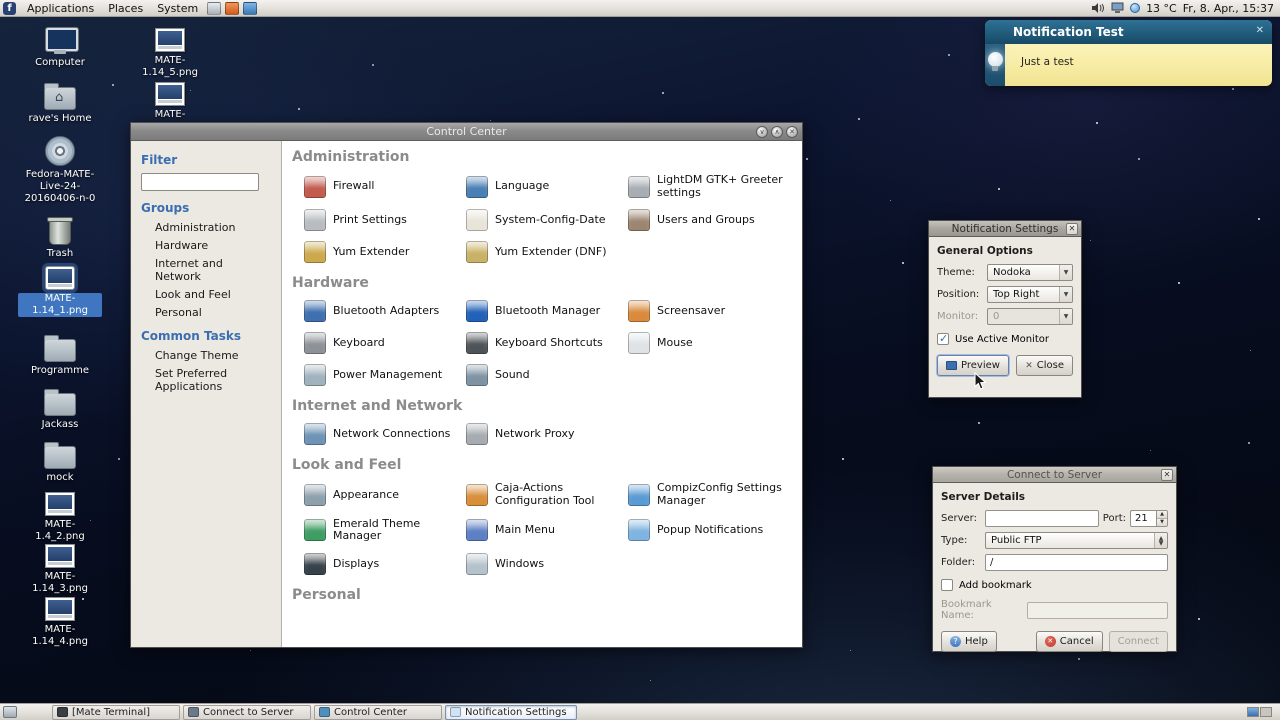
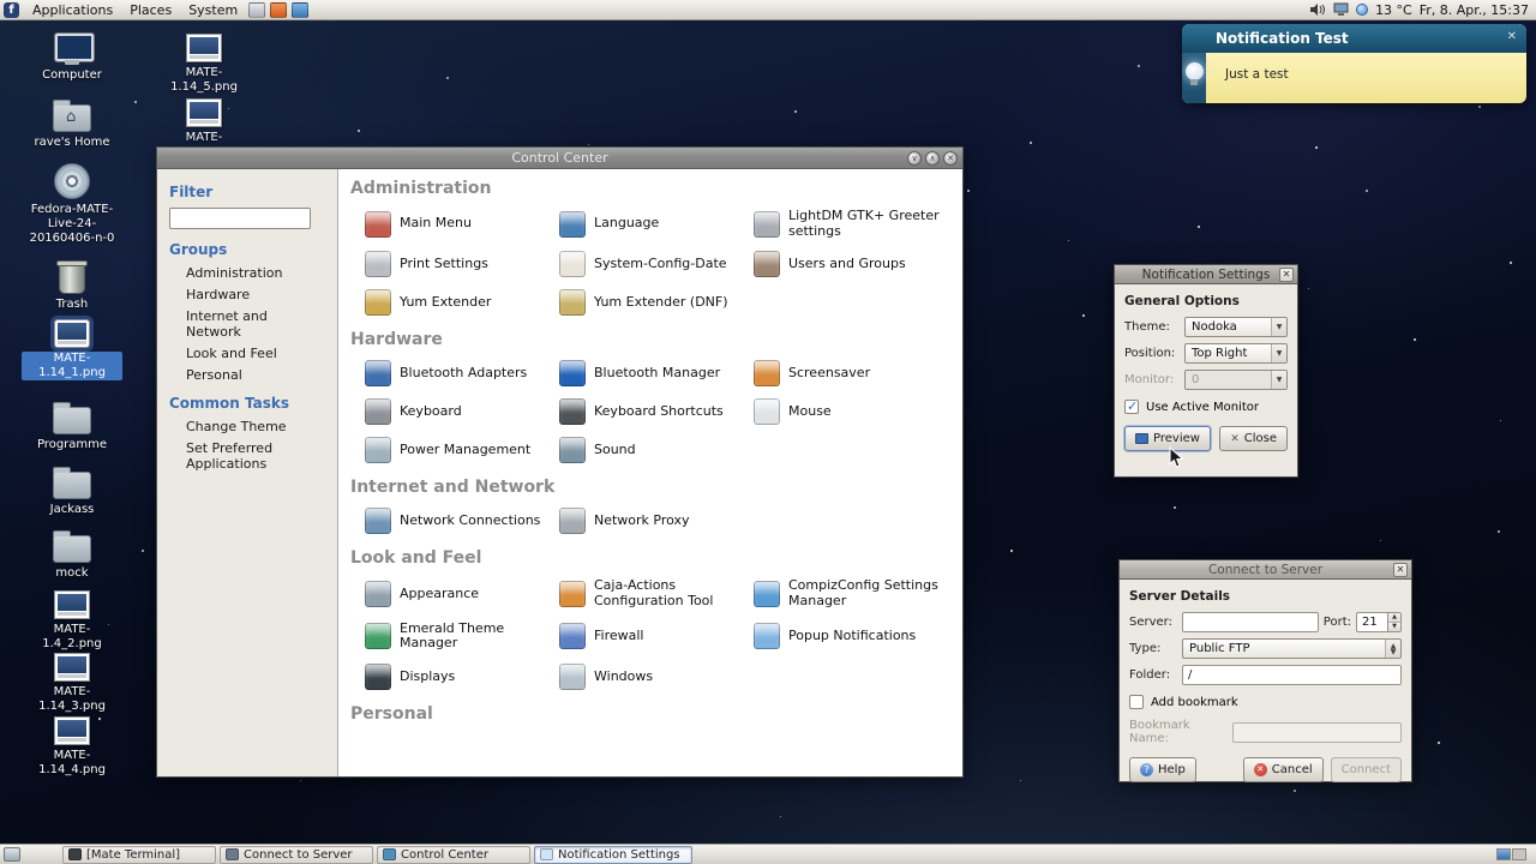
  f
  Applications
  Places
  System
  13 °C
  Fr, 8. Apr., 15:37
  Computer
  rave's Home
  Fedora-MATE-Live-24-20160406-n-0
  Trash
  MATE-1.14_1.png
  Programme
  Jackass
  mock
  MATE-1.4_2.png
  MATE-1.14_3.png
  MATE-1.14_4.png
  MATE-1.14_5.png
  Notification Test
  ✕
  Just a test
  Control Center
  ∨
  ∧
  ✕
  Filter
  Groups
  Administration
  Hardware
  Internet and Network
  Look and Feel
  Personal
  Common Tasks
  Change Theme
  Set Preferred Applications
  Administration
- Firewall
+ Main Menu
  Language
  LightDM GTK+ Greeter settings
  Print Settings
  System-Config-Date
  Users and Groups
  Yum Extender
  Yum Extender (DNF)
  Hardware
  Bluetooth Adapters
  Bluetooth Manager
  Screensaver
  Keyboard
  Keyboard Shortcuts
  Mouse
  Power Management
  Sound
  Internet and Network
  Network Connections
  Network Proxy
  Look and Feel
  Appearance
  Caja-Actions Configuration Tool
  CompizConfig Settings Manager
  Emerald Theme Manager
- Main Menu
+ Firewall
  Popup Notifications
  Displays
  Windows
  Personal
  Notification Settings
  ✕
  General Options
  Theme:
  Nodoka
  Position:
  Top Right
  Monitor:
  0
  Use Active Monitor
  Preview
  ✕
  Close
  Connect to Server
  ✕
  Server Details
  Server:
  Port:
  21
  Type:
  Public FTP
  Folder:
  /
  Add bookmark
  Bookmark Name:
  ?
  Help
  ✕
  Cancel
  Connect
  [Mate Terminal]
  Connect to Server
  Control Center
  Notification Settings
